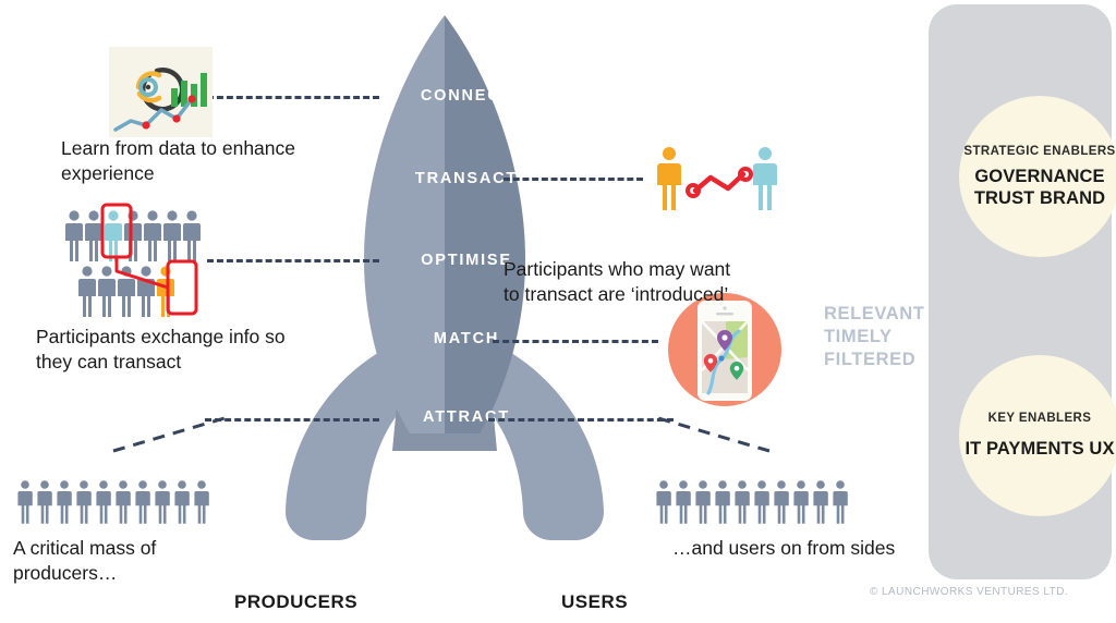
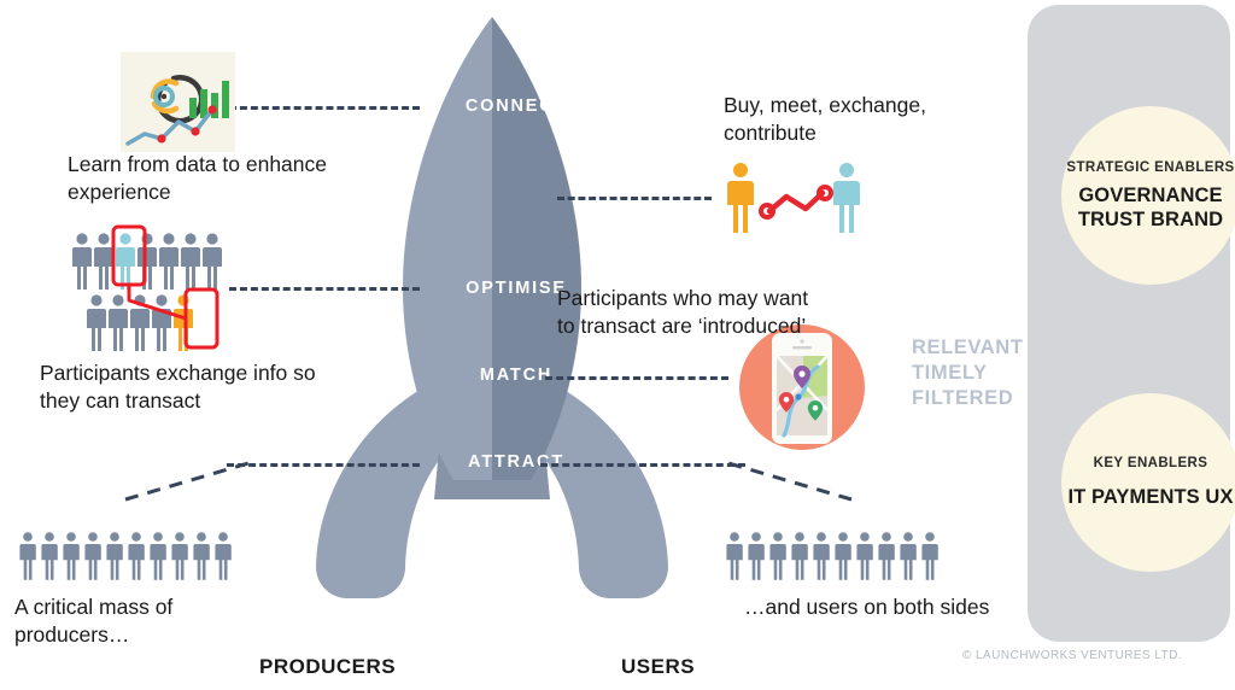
  STRATEGIC ENABLERS
  GOVERNANCE TRUST BRAND
  KEY ENABLERS
  IT PAYMENTS UX
  © LAUNCHWORKS VENTURES LTD.
  CONNECT
- TRANSACT
  OPTIMISE
  MATCH
  ATTRACT
  PRODUCERS
  USERS
  Learn from data to enhance experience
  Participants exchange info so they can transact
+ Buy, meet, exchange, contribute
  Participants who may want to transact are ‘introduced’
  A critical mass of producers…
- …and users on from sides
+ …and users on both sides
  RELEVANT TIMELY FILTERED
